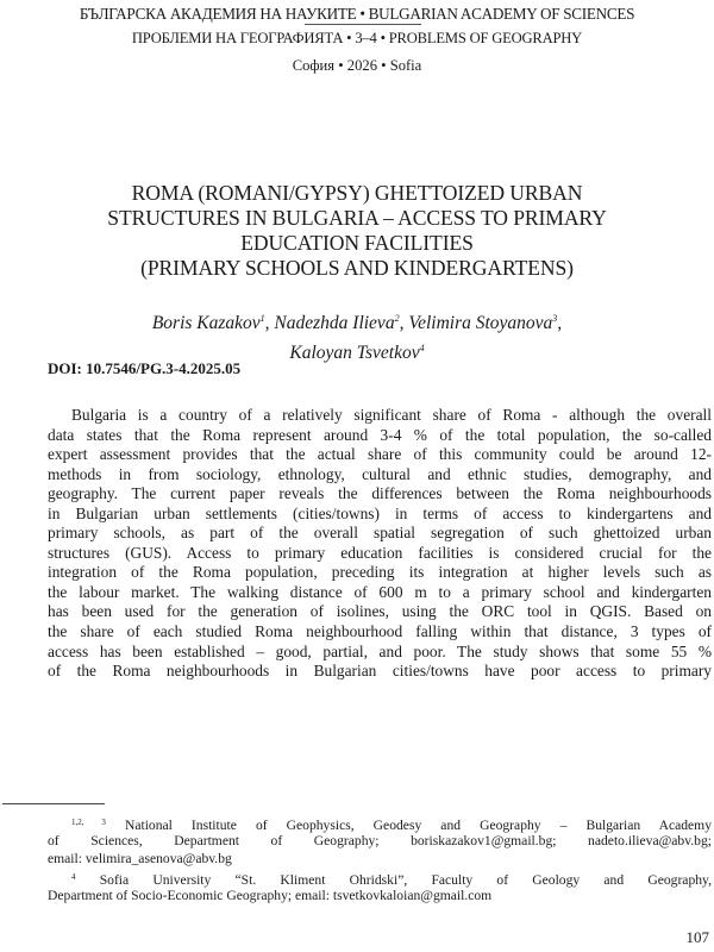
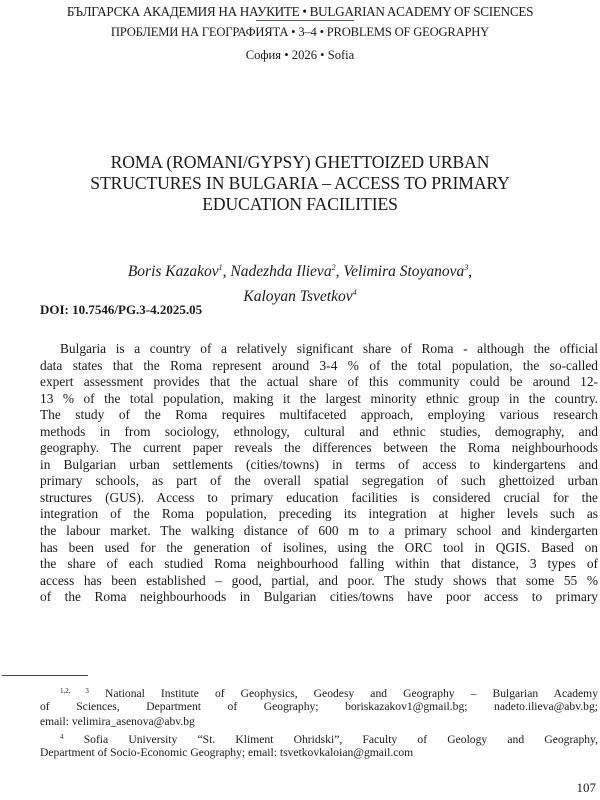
  БЪЛГАРСКА АКАДЕМИЯ НА НАУКИТЕ • BULGARIAN ACADEMY OF SCIENCES
  ПРОБЛЕМИ НА ГЕОГРАФИЯТА • 3–4 • PROBLEMS OF GEOGRAPHY
  София • 2026 • Sofia
  ROMA (ROMANI/GYPSY) GHETTOIZED URBAN
  STRUCTURES IN BULGARIA – ACCESS TO PRIMARY
  EDUCATION FACILITIES
- (PRIMARY SCHOOLS AND KINDERGARTENS)
  Boris Kazakov1, Nadezhda Ilieva2, Velimira Stoyanova3,
  Kaloyan Tsvetkov4
  DOI: 10.7546/PG.3-4.2025.05
- Bulgaria is a country of a relatively significant share of Roma - although the overall
+ Bulgaria is a country of a relatively significant share of Roma - although the official
  data states that the Roma represent around 3-4 % of the total population, the so-called
  expert assessment provides that the actual share of this community could be around 12-
+ 13 % of the total population, making it the largest minority ethnic group in the country.
+ The study of the Roma requires multifaceted approach, employing various research
  methods in from sociology, ethnology, cultural and ethnic studies, demography, and
  geography. The current paper reveals the differences between the Roma neighbourhoods
  in Bulgarian urban settlements (cities/towns) in terms of access to kindergartens and
  primary schools, as part of the overall spatial segregation of such ghettoized urban
  structures (GUS). Access to primary education facilities is considered crucial for the
  integration of the Roma population, preceding its integration at higher levels such as
  the labour market. The walking distance of 600 m to a primary school and kindergarten
  has been used for the generation of isolines, using the ORC tool in QGIS. Based on
  the share of each studied Roma neighbourhood falling within that distance, 3 types of
  access has been established – good, partial, and poor. The study shows that some 55 %
  of the Roma neighbourhoods in Bulgarian cities/towns have poor access to primary
  1,2, 3 National Institute of Geophysics, Geodesy and Geography – Bulgarian Academy
  of Sciences, Department of Geography; boriskazakov1@gmail.bg; nadeto.ilieva@abv.bg;
  email: velimira_asenova@abv.bg
  4 Sofia University “St. Kliment Ohridski”, Faculty of Geology and Geography,
  Department of Socio-Economic Geography; email: tsvetkovkaloian@gmail.com
  107
